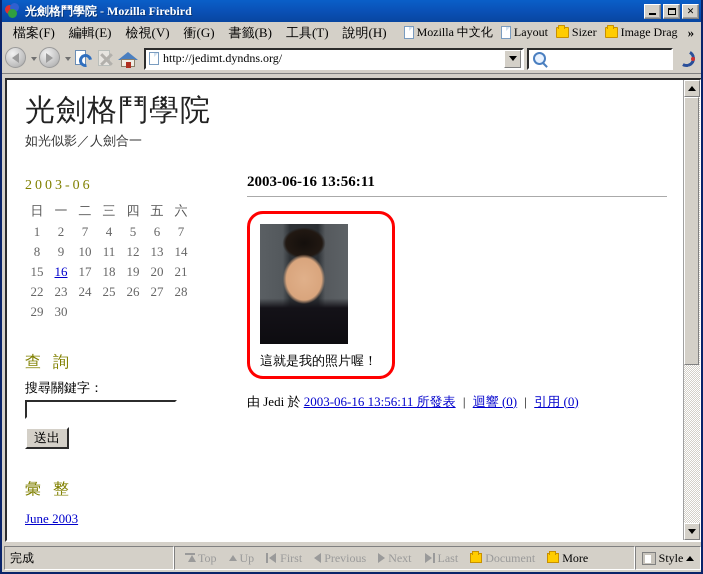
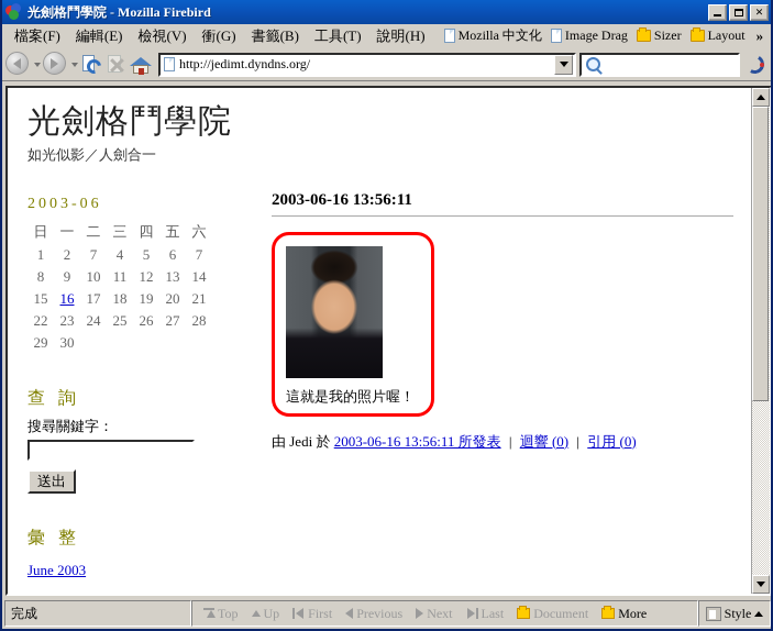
  光劍格鬥學院 - Mozilla Firebird
  ✕
  檔案(F)
  編輯(E)
  檢視(V)
  衝(G)
  書籤(B)
  工具(T)
  說明(H)
  Mozilla 中文化
- Layout
+ Image Drag
  Sizer
- Image Drag
+ Layout
  »
  http://jedimt.dyndns.org/
  光劍格鬥學院
  如光似影／人劍合一
  2003-06
  日	一	二	三	四	五	六
  1	2	7	4	5	6	7
  8	9	10	11	12	13	14
  15	16	17	18	19	20	21
  22	23	24	25	26	27	28
  29	30
  查 詢
  搜尋關鍵字：
  送出
  彙 整
  June 2003
  2003-06-16 13:56:11
  這就是我的照片喔！
  由 Jedi 於 2003-06-16 13:56:11 所發表 | 迴響 (0) | 引用 (0)
  完成
  Top
  Up
  First
  Previous
  Next
  Last
  Document
  More
  Style
